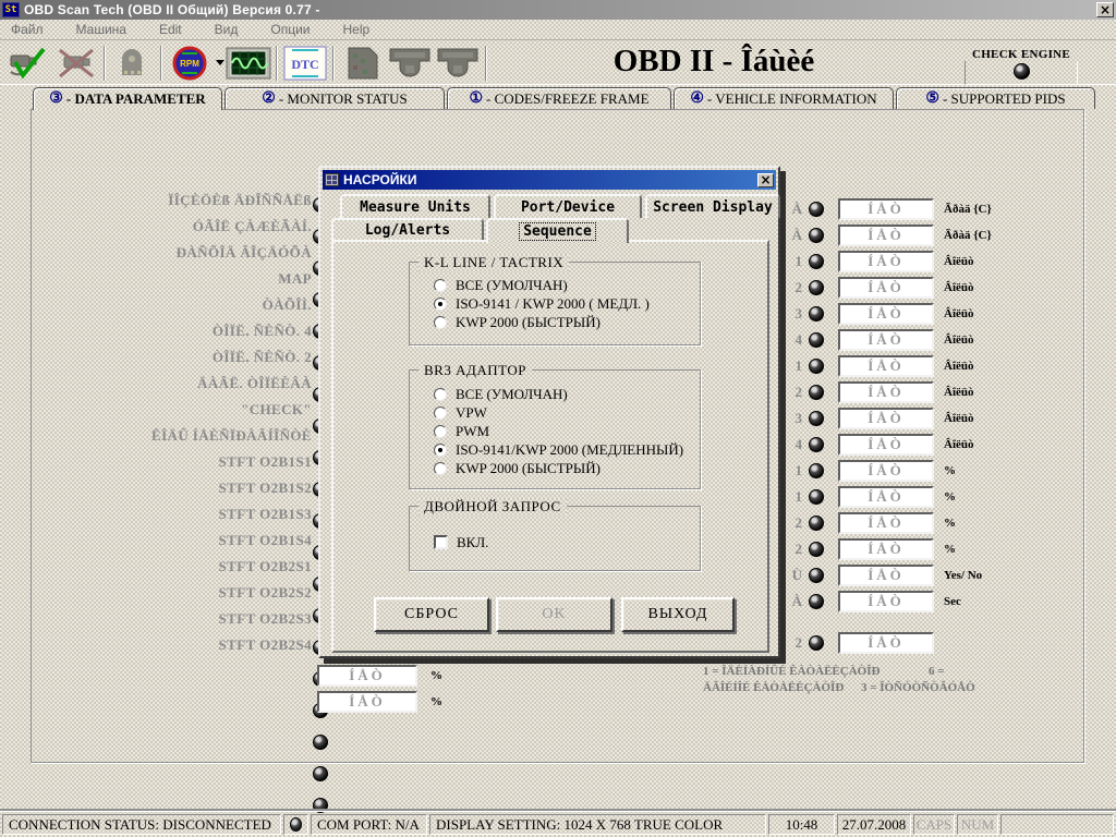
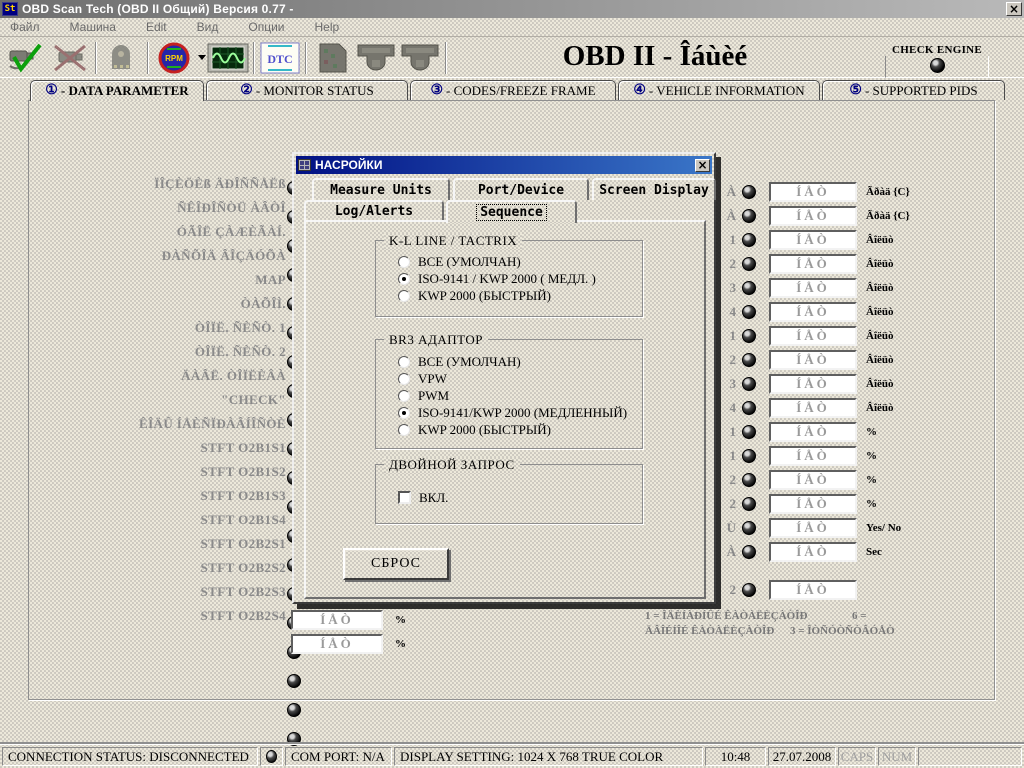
  St
  OBD Scan Tech (OBD II Общий) Версия 0.77 -
  ×
  Файл
  Машина
  Edit
  Вид
  Опции
  Help
  RPM
  DTC
  OBD II - Îáùèé
  CHECK ENGINE
- ③
+ ①
  - DATA PARAMETER
  ②
  - MONITOR STATUS
- ①
+ ③
  - CODES/FREEZE FRAME
  ④
  - VEHICLE INFORMATION
  ⑤
  - SUPPORTED PIDS
  ÏÎÇÈÖÈß ÄÐÎÑÑÅËß
+ ÑÊÎÐÎÑÒÜ ÀÂÒÎ
  ÓÃÎË ÇÀÆÈÃÀÍ.
  ÐÀÑÕÎÄ ÂÎÇÄÓÕÀ
  MAP
  ÒÀÕÎÌ.
- ÒÎÏË. ÑÈÑÒ. 4
+ ÒÎÏË. ÑÈÑÒ. 1
  ÒÎÏË. ÑÈÑÒ. 2
  ÄÀÂË. ÒÎÏËÈÂÀ
  "CHECK"
  ÊÎÄÛ ÍÅÈÑÏÐÀÂÍÎÑÒÈ
  STFT O2B1S1
  STFT O2B1S2
  STFT O2B1S3
  STFT O2B1S4
  STFT O2B2S1
  STFT O2B2S2
  STFT O2B2S3
  STFT O2B2S4
  ÍÅÒ
  %
  ÍÅÒ
  %
  À
  ÍÅÒ
  Ãðàä {C}
  À
  ÍÅÒ
  Ãðàä {C}
  1
  ÍÅÒ
  Âîëüò
  2
  ÍÅÒ
  Âîëüò
  3
  ÍÅÒ
  Âîëüò
  4
  ÍÅÒ
  Âîëüò
  1
  ÍÅÒ
  Âîëüò
  2
  ÍÅÒ
  Âîëüò
  3
  ÍÅÒ
  Âîëüò
  4
  ÍÅÒ
  Âîëüò
  1
  ÍÅÒ
  %
  1
  ÍÅÒ
  %
  2
  ÍÅÒ
  %
  2
  ÍÅÒ
  %
  Ù
  ÍÅÒ
  Yes/ No
  À
  ÍÅÒ
  Sec
  2
  ÍÅÒ
  1 = ÎÄÈÍÀÐÍÛÉ ÊÀÒÀËÈÇÀÒÎÐ
  6 =
  ÄÂÎÉÍÎÉ ÊÀÒÀËÈÇÀÒÎÐ
  3 = ÎÒÑÓÒÑÒÂÓÅÒ
  НАСРОЙКИ
  ×
  Measure Units
  Port/Device
  Screen Display
  Log/Alerts
  Sequence
  K-L LINE / TACTRIX
  ВСЕ (УМОЛЧАН)
  ISO-9141 / KWP 2000 ( МЕДЛ. )
  KWP 2000 (БЫСТРЫЙ)
  BR3 АДАПТОР
  ВСЕ (УМОЛЧАН)
  VPW
  PWM
  ISO-9141/KWP 2000 (МЕДЛЕННЫЙ)
  KWP 2000 (БЫСТРЫЙ)
  ДВОЙНОЙ ЗАПРОС
  ВКЛ.
  СБРОС
- OK
- ВЫХОД
  CONNECTION STATUS: DISCONNECTED
  COM PORT: N/A
  DISPLAY SETTING: 1024 X 768 TRUE COLOR
  10:48
  27.07.2008
  CAPS
  NUM
